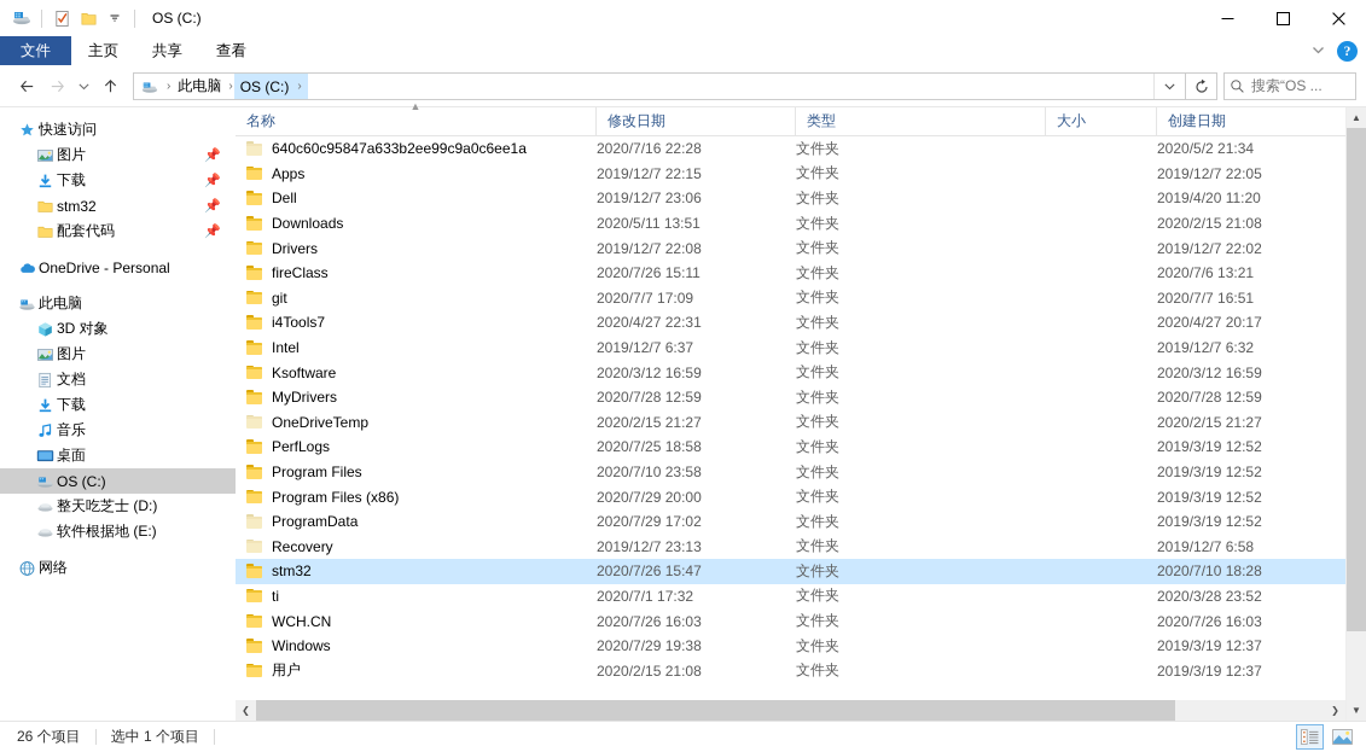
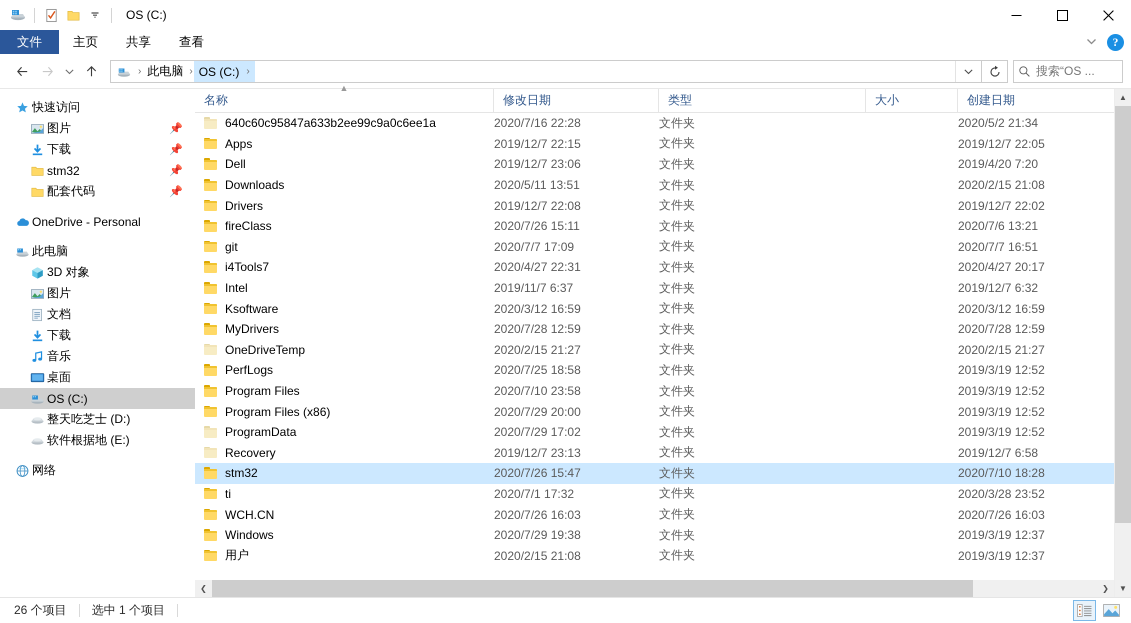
  OS (C:)
  文件
  主页
  共享
  查看
  ?
  ›
  此电脑
  ›
  OS (C:)
  ›
  搜索“OS ...
  快速访问
  图片
  📌
  下载
  📌
  stm32
  📌
  配套代码
  📌
  OneDrive - Personal
  此电脑
  3D 对象
  图片
  文档
  下载
  音乐
  桌面
  OS (C:)
  整天吃芝士 (D:)
  软件根据地 (E:)
  网络
  名称
  ▲
  修改日期
  类型
  大小
  创建日期
  640c60c95847a633b2ee99c9a0c6ee1a
  2020/7/16 22:28
  文件夹
  2020/5/2 21:34
  Apps
  2019/12/7 22:15
  文件夹
  2019/12/7 22:05
  Dell
  2019/12/7 23:06
  文件夹
- 2019/4/20 11:20
+ 2019/4/20 7:20
  Downloads
  2020/5/11 13:51
  文件夹
  2020/2/15 21:08
  Drivers
  2019/12/7 22:08
  文件夹
  2019/12/7 22:02
  fireClass
  2020/7/26 15:11
  文件夹
  2020/7/6 13:21
  git
  2020/7/7 17:09
  文件夹
  2020/7/7 16:51
  i4Tools7
  2020/4/27 22:31
  文件夹
  2020/4/27 20:17
  Intel
- 2019/12/7 6:37
+ 2019/11/7 6:37
  文件夹
  2019/12/7 6:32
  Ksoftware
  2020/3/12 16:59
  文件夹
  2020/3/12 16:59
  MyDrivers
  2020/7/28 12:59
  文件夹
  2020/7/28 12:59
  OneDriveTemp
  2020/2/15 21:27
  文件夹
  2020/2/15 21:27
  PerfLogs
  2020/7/25 18:58
  文件夹
  2019/3/19 12:52
  Program Files
  2020/7/10 23:58
  文件夹
  2019/3/19 12:52
  Program Files (x86)
  2020/7/29 20:00
  文件夹
  2019/3/19 12:52
  ProgramData
  2020/7/29 17:02
  文件夹
  2019/3/19 12:52
  Recovery
  2019/12/7 23:13
  文件夹
  2019/12/7 6:58
  stm32
  2020/7/26 15:47
  文件夹
  2020/7/10 18:28
  ti
  2020/7/1 17:32
  文件夹
  2020/3/28 23:52
  WCH.CN
  2020/7/26 16:03
  文件夹
  2020/7/26 16:03
  Windows
  2020/7/29 19:38
  文件夹
  2019/3/19 12:37
  用户
  2020/2/15 21:08
  文件夹
  2019/3/19 12:37
  ❮
  ❯
  ▲
  ▼
  26 个项目
  选中 1 个项目
